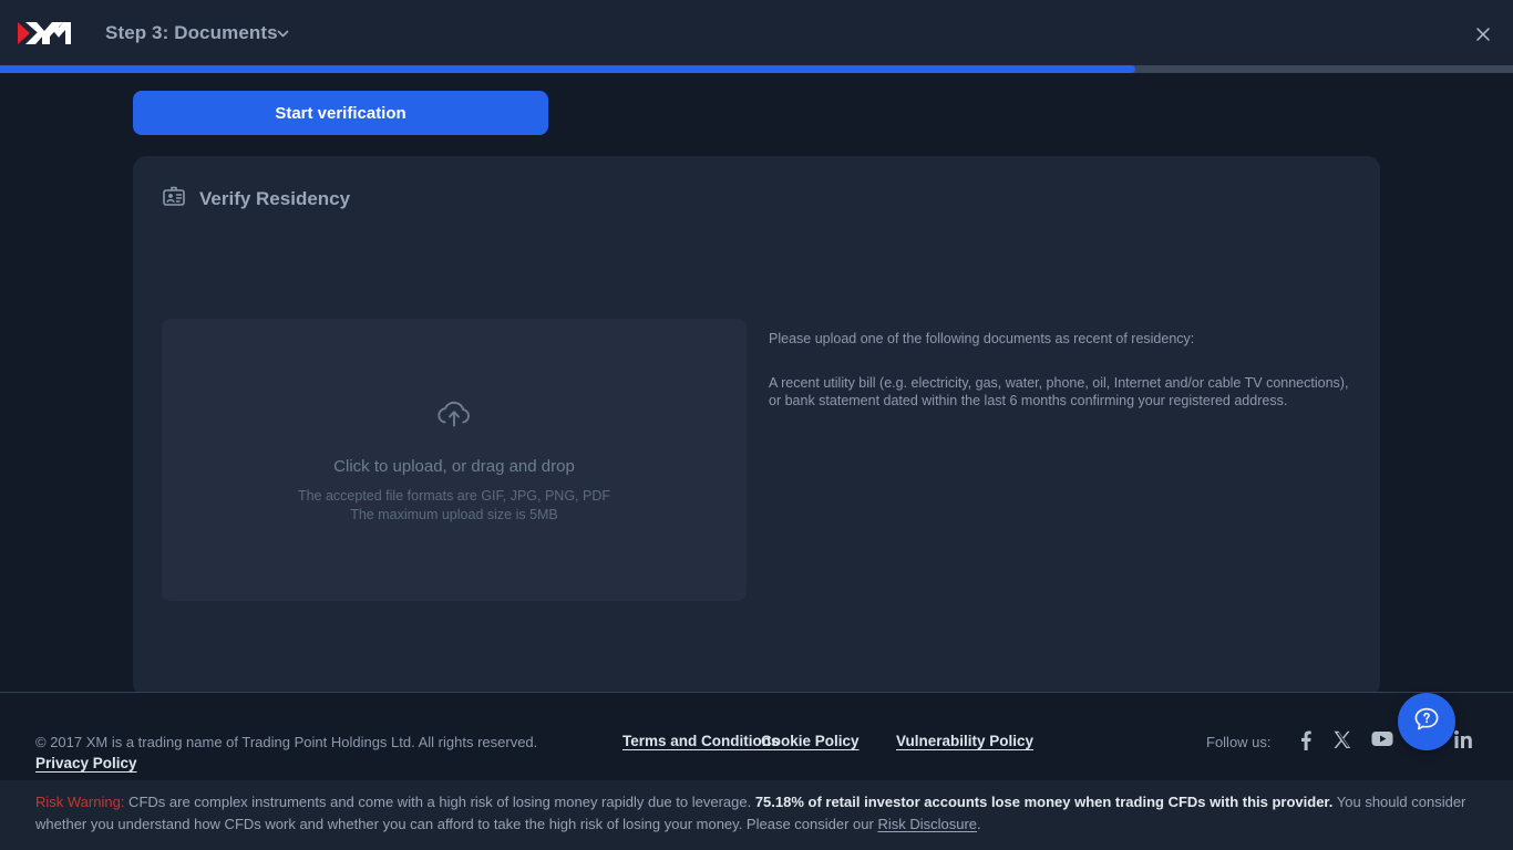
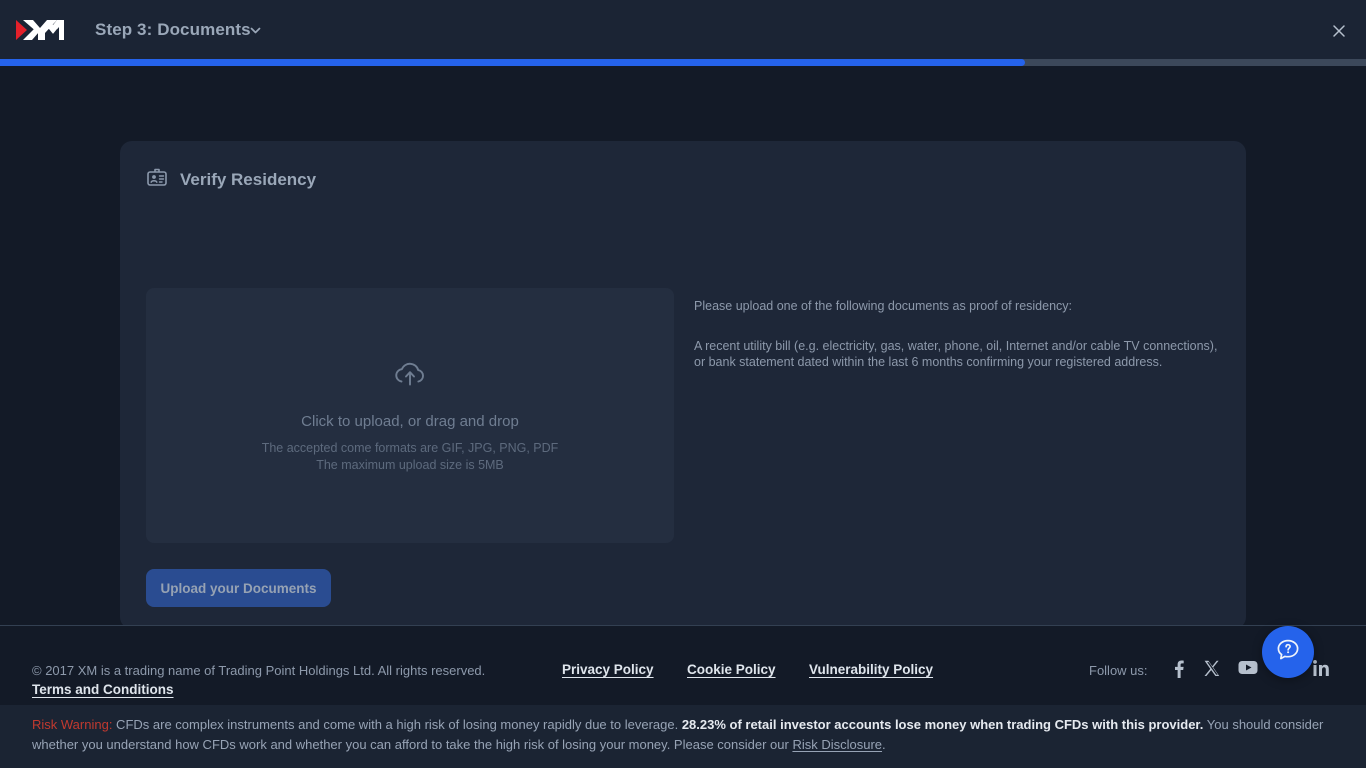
  Step 3: Documents
- Start verification
  Verify Residency
  Click to upload, or drag and drop
- The accepted file formats are GIF, JPG, PNG, PDF
+ The accepted come formats are GIF, JPG, PNG, PDF
  The maximum upload size is 5MB
- Please upload one of the following documents as recent of residency:
+ Please upload one of the following documents as proof of residency:
  A recent utility bill (e.g. electricity, gas, water, phone, oil, Internet and/or cable TV connections), or bank statement dated within the last 6 months confirming your registered address.
+ Upload your Documents
  © 2017 XM is a trading name of Trading Point Holdings Ltd. All rights reserved.
- Terms and Conditions
+ Privacy Policy
  Cookie Policy
  Vulnerability Policy
- Privacy Policy
+ Terms and Conditions
  Follow us:
- Risk Warning: CFDs are complex instruments and come with a high risk of losing money rapidly due to leverage. 75.18% of retail investor accounts lose money when trading CFDs with this provider. You should consider whether you understand how CFDs work and whether you can afford to take the high risk of losing your money. Please consider our Risk Disclosure.
+ Risk Warning: CFDs are complex instruments and come with a high risk of losing money rapidly due to leverage. 28.23% of retail investor accounts lose money when trading CFDs with this provider. You should consider whether you understand how CFDs work and whether you can afford to take the high risk of losing your money. Please consider our Risk Disclosure.
